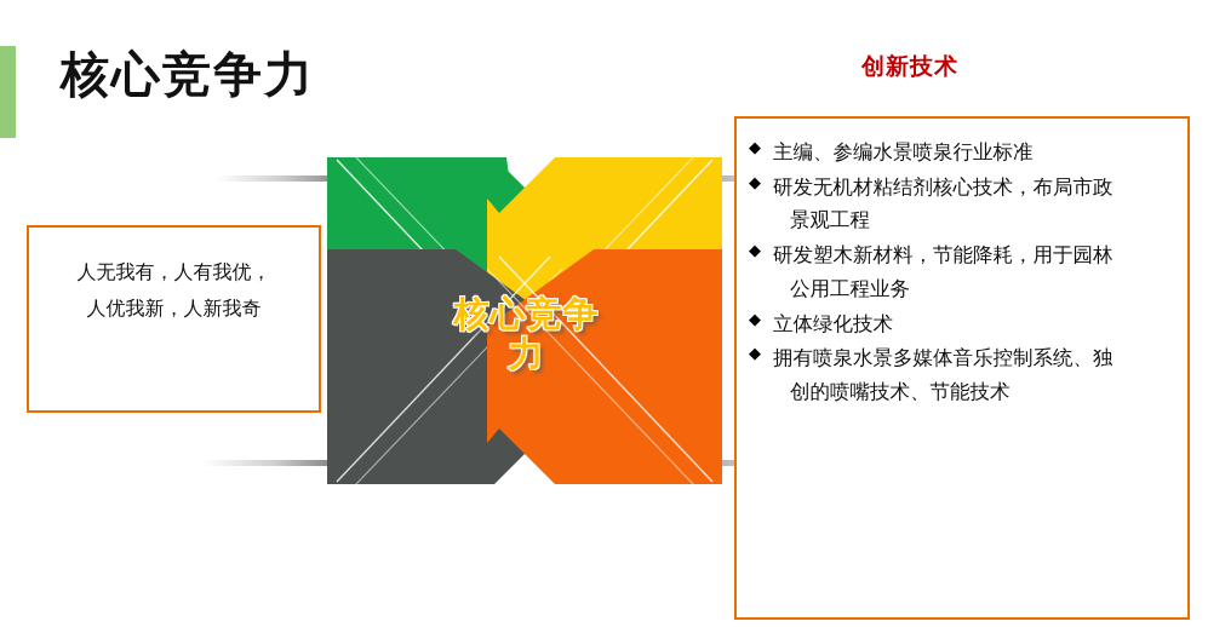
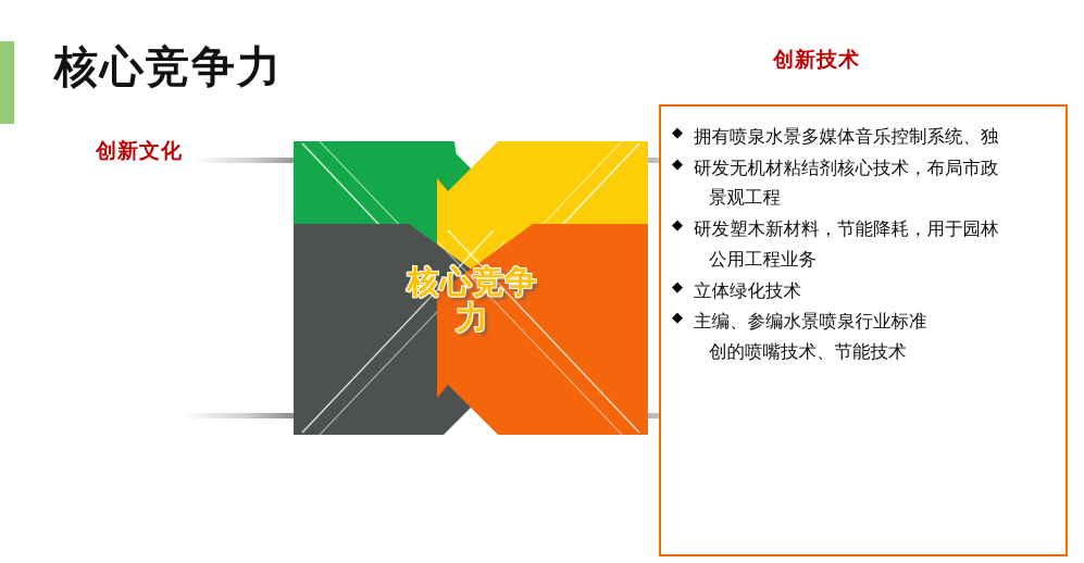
  核心竞争力
+ 创新文化
  创新技术
  核心竞争
  力
- 人无我有，人有我优，
- 人优我新，人新我奇
  ◆
- 主编、参编水景喷泉行业标准
+ 拥有喷泉水景多媒体音乐控制系统、独
  ◆
  研发无机材粘结剂核心技术，布局市政
  景观工程
  ◆
  研发塑木新材料，节能降耗，用于园林
  公用工程业务
  ◆
  立体绿化技术
  ◆
- 拥有喷泉水景多媒体音乐控制系统、独
+ 主编、参编水景喷泉行业标准
  创的喷嘴技术、节能技术
